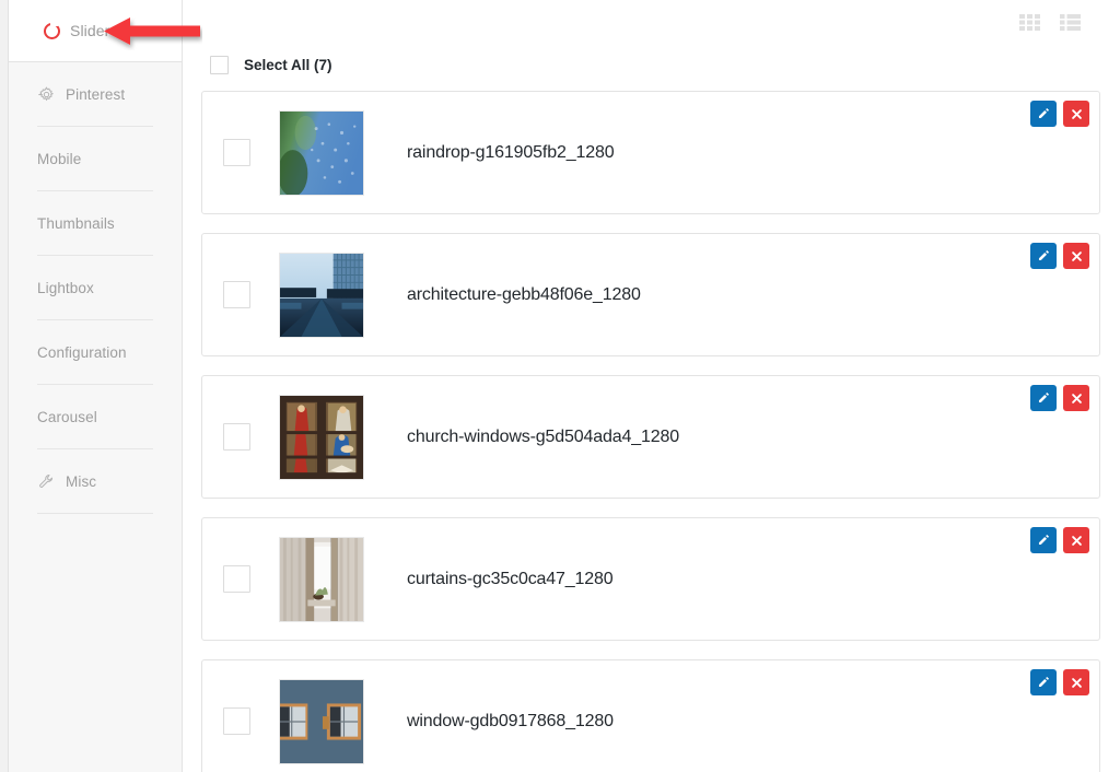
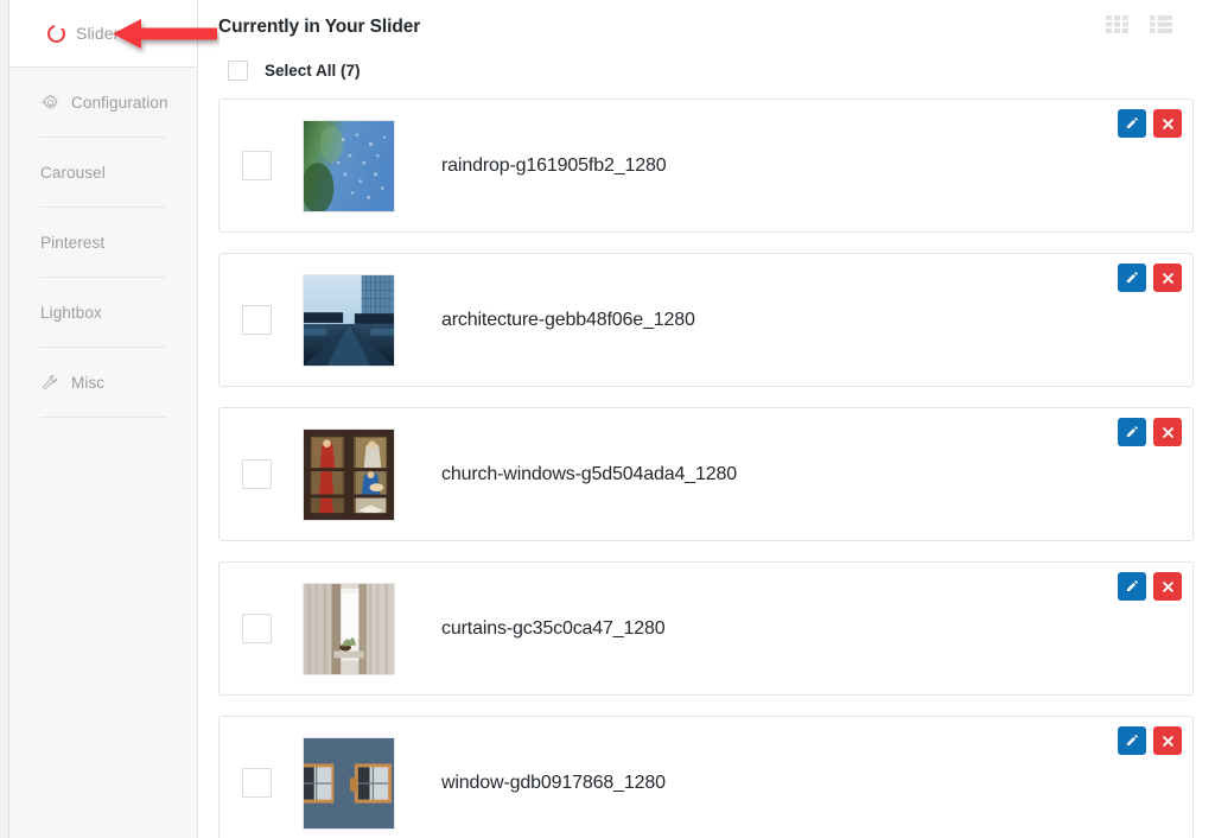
  Slide
- Pinterest
+ Configuration
- Mobile
- Thumbnails
- Lightbox
+ Carousel
- Configuration
+ Pinterest
- Carousel
+ Lightbox
  Misc
+ Currently in Your Slider
  Select All (7)
  raindrop-g161905fb2_1280
  architecture-gebb48f06e_1280
  church-windows-g5d504ada4_1280
  curtains-gc35c0ca47_1280
  window-gdb0917868_1280
